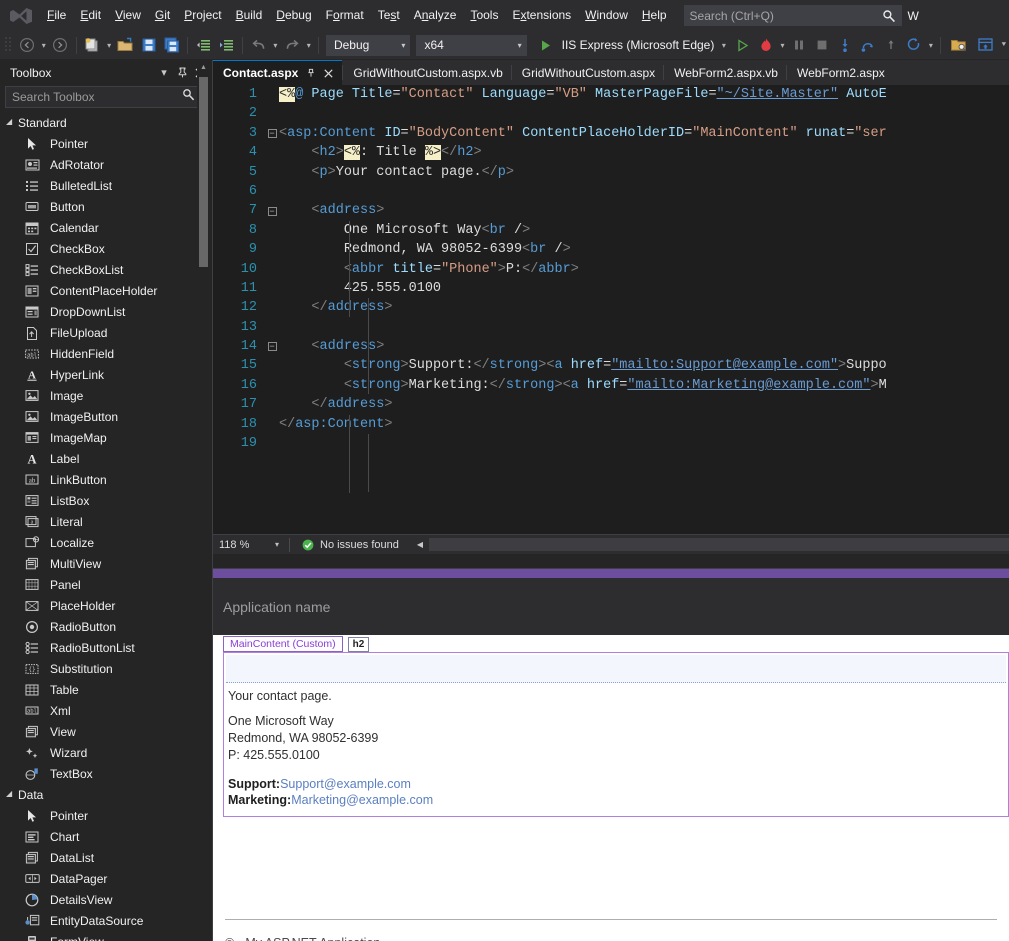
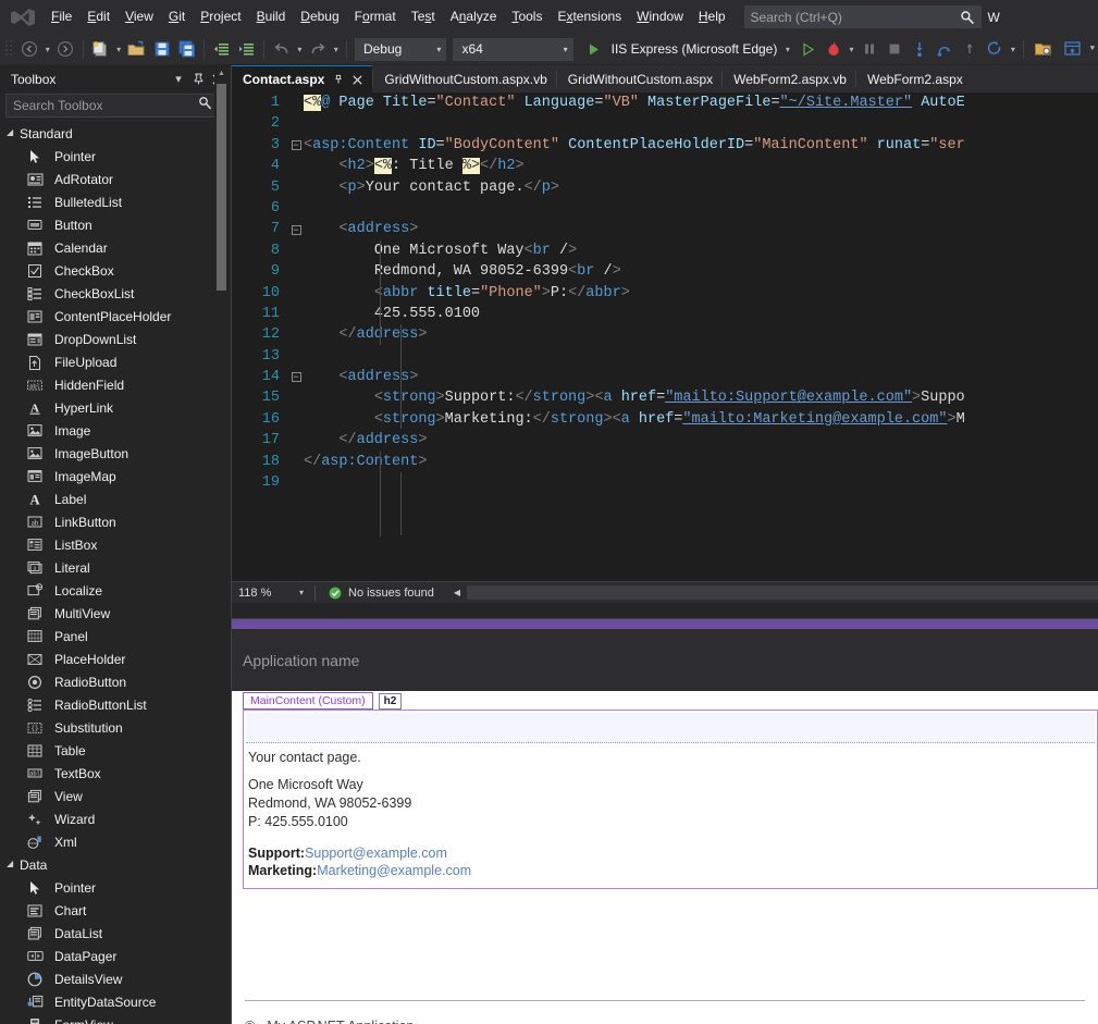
  File
  Edit
  View
  Git
  Project
  Build
  Debug
  Format
  Test
  Analyze
  Tools
  Extensions
  Window
  Help
  Search (Ctrl+Q)
  W
  ▾
  ▾
  ▾
  ▾
  Debug
  ▾
  x64
  ▾
  IIS Express (Microsoft Edge)
  ▾
  ▾
  ▾
  ⯆
  Toolbox
  ▾
  Search Toolbox
  ◢
  Standard
  Pointer
  AdRotator
  BulletedList
  Button
  Calendar
  CheckBox
  CheckBoxList
  ContentPlaceHolder
  DropDownList
  FileUpload
  HiddenField
  A
  HyperLink
  Image
  ImageButton
  ImageMap
  A
  Label
  ab
  LinkButton
  ListBox
  Literal
  Localize
  MultiView
  Panel
  PlaceHolder
  RadioButton
  RadioButtonList
  Substitution
  Table
- Xml
+ TextBox
  View
  Wizard
- TextBox
+ Xml
  ◢
  Data
  Pointer
  Chart
  DataList
  DataPager
  DetailsView
  EntityDataSource
  Contact.aspx
  GridWithoutCustom.aspx.vb
  GridWithoutCustom.aspx
  WebForm2.aspx.vb
  WebForm2.aspx
  1
  <%@ Page Title="Contact" Language="VB" MasterPageFile="~/Site.Master" AutoE
  2
  3
  −
  <asp:Content ID="BodyContent" ContentPlaceHolderID="MainContent" runat="ser
  4
  <h2><%: Title %></h2>
  5
  <p>Your contact page.</p>
  6
  7
  −
  <address>
  8
  One Microsoft Way<br />
  9
  Redmond, WA 98052-6399<br />
  10
  <abbr title="Phone">P:</abbr>
  11
  425.555.0100
  12
  </address>
  13
  14
  −
  <address>
  15
  <strong>Support:</strong><a href="mailto:Support@example.com">Suppo
  16
  <strong>Marketing:</strong><a href="mailto:Marketing@example.com">M
  17
  </address>
  18
  </asp:Content>
  19
  118 %
  ▾
  No issues found
  ◀
  Application name
  MainContent (Custom)
  h2
  Your contact page.
  One Microsoft Way
  Redmond, WA 98052-6399
  P: 425.555.0100
  Support:Support@example.com
  Marketing:Marketing@example.com
